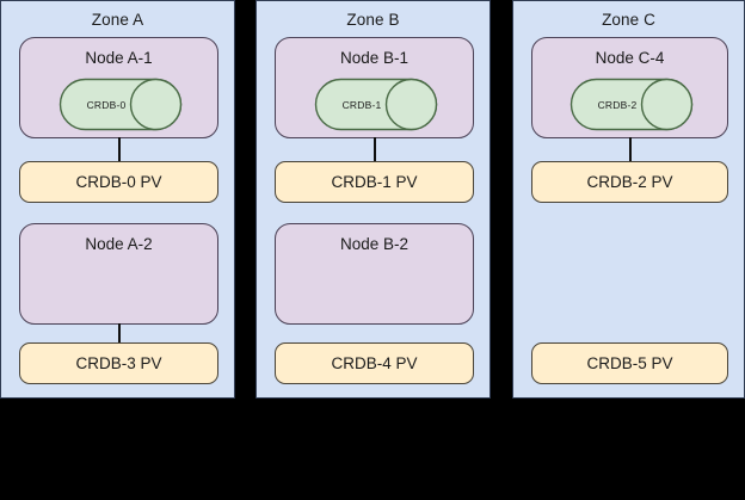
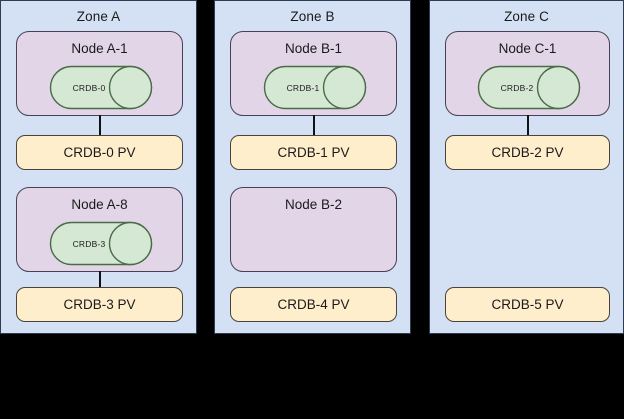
  Zone A
  Node A-1
  CRDB-0
  CRDB-0 PV
- Node A-2
+ Node A-8
+ CRDB-3
  CRDB-3 PV
  Zone B
  Node B-1
  CRDB-1
  CRDB-1 PV
  Node B-2
  CRDB-4 PV
  Zone C
- Node C-4
+ Node C-1
  CRDB-2
  CRDB-2 PV
  CRDB-5 PV
